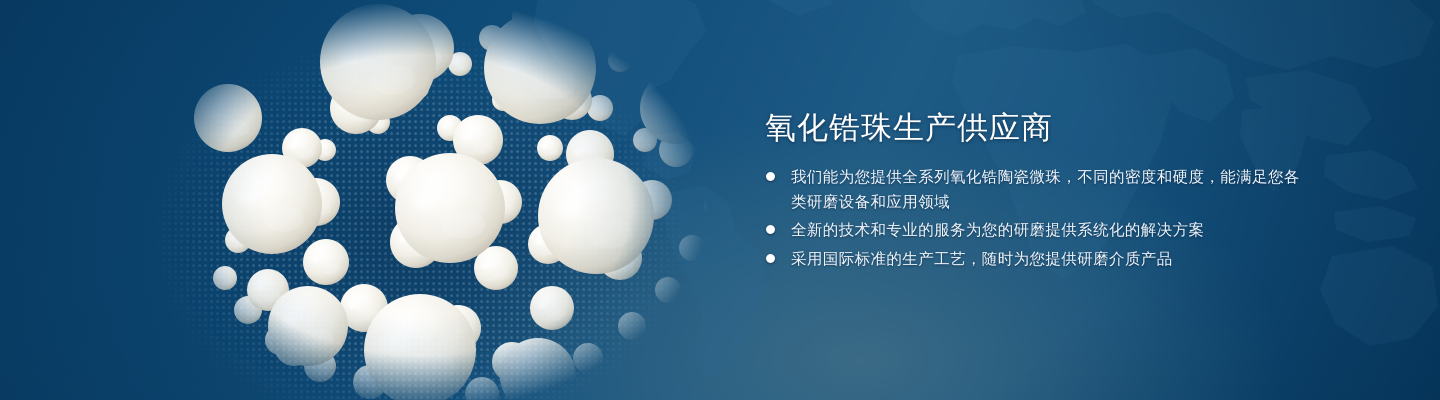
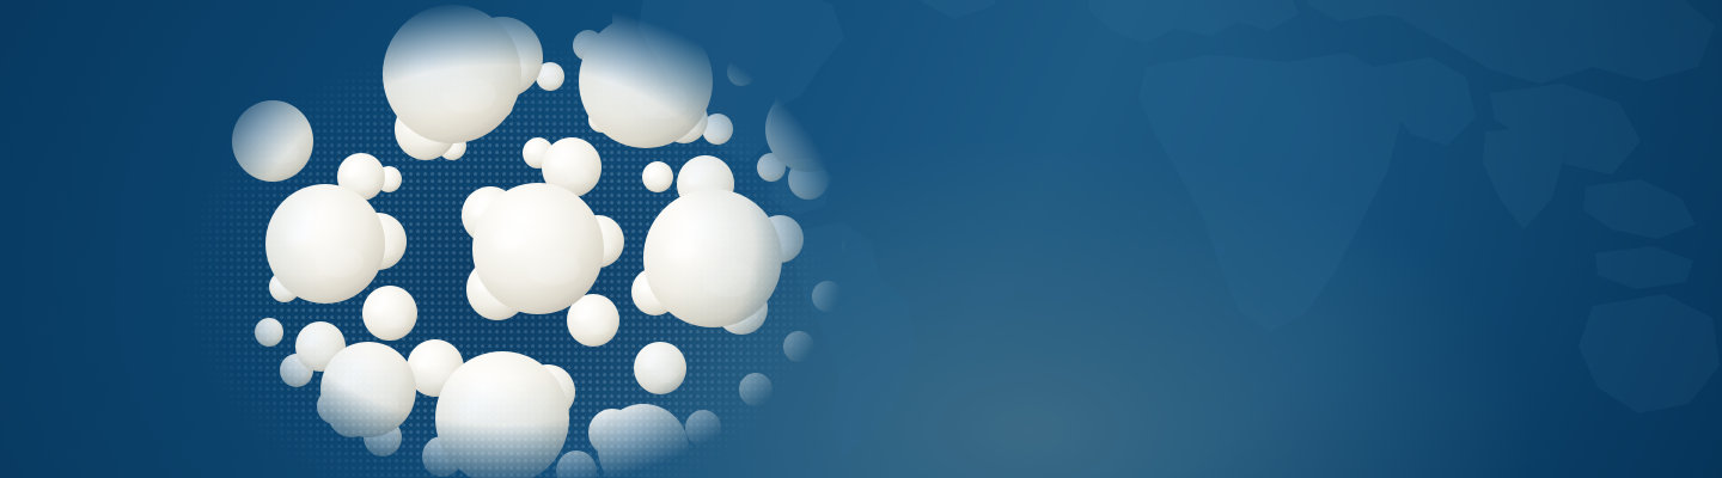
- 氧化锆珠生产供应商
- 我们能为您提供全系列氧化锆陶瓷微珠，不同的密度和硬度，能满足您各类研磨设备和应用领域
- 全新的技术和专业的服务为您的研磨提供系统化的解决方案
- 采用国际标准的生产工艺，随时为您提供研磨介质产品
